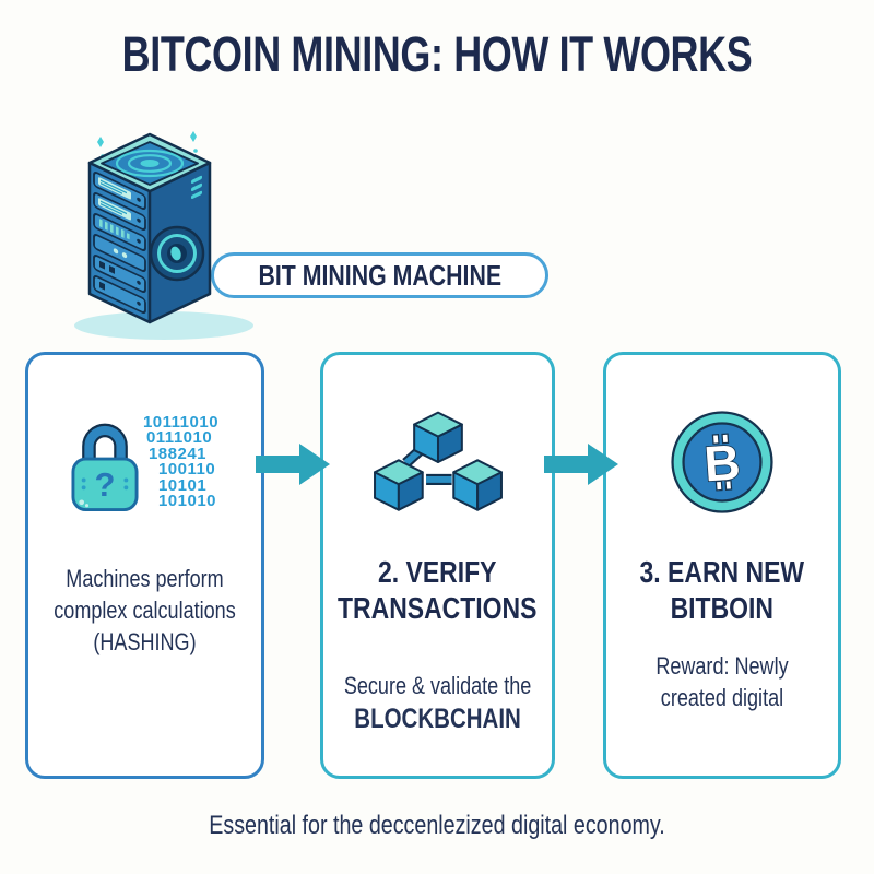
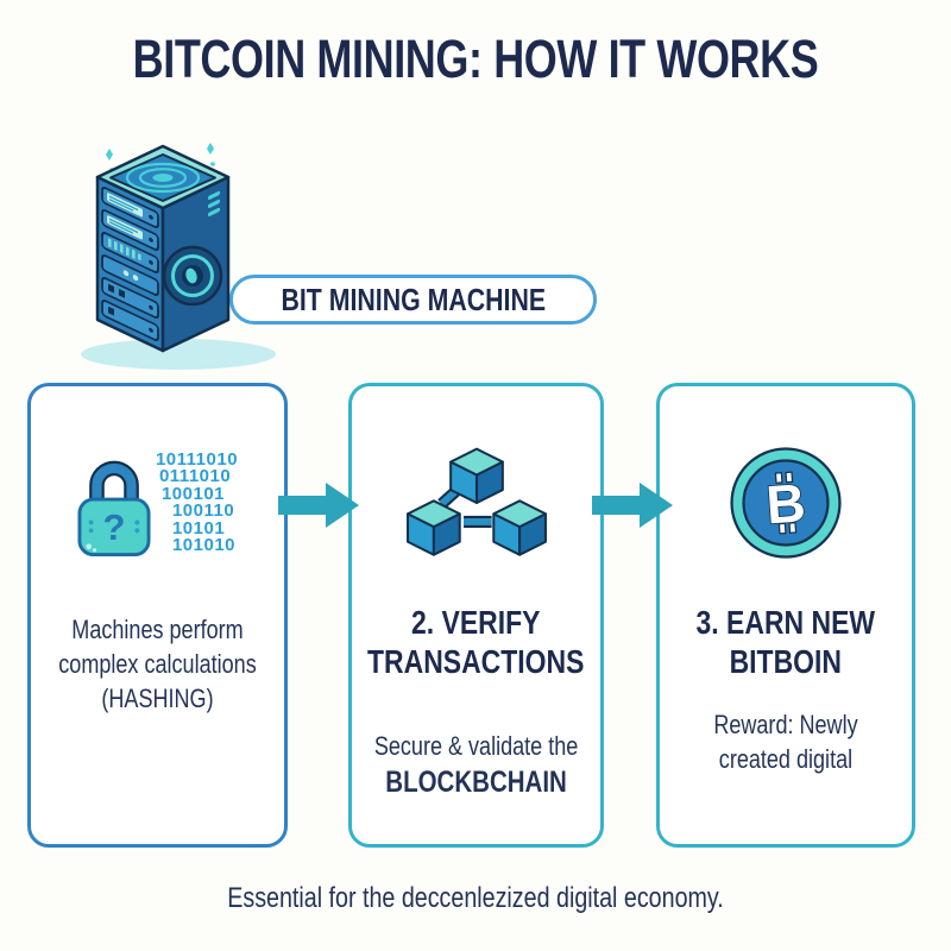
  BITCOIN MINING: HOW IT WORKS
  BIT MINING MACHINE
  ?
  10111010
  0111010
- 188241
+ 100101
  100110
  10101
  101010
  Machines perform
  complex calculations
  (HASHING)
  2. VERIFY
  TRANSACTIONS
  Secure & validate the
  BLOCKBCHAIN
  3. EARN NEW
  BITBOIN
  Reward: Newly
  created digital
  Essential for the deccenlezized digital economy.
